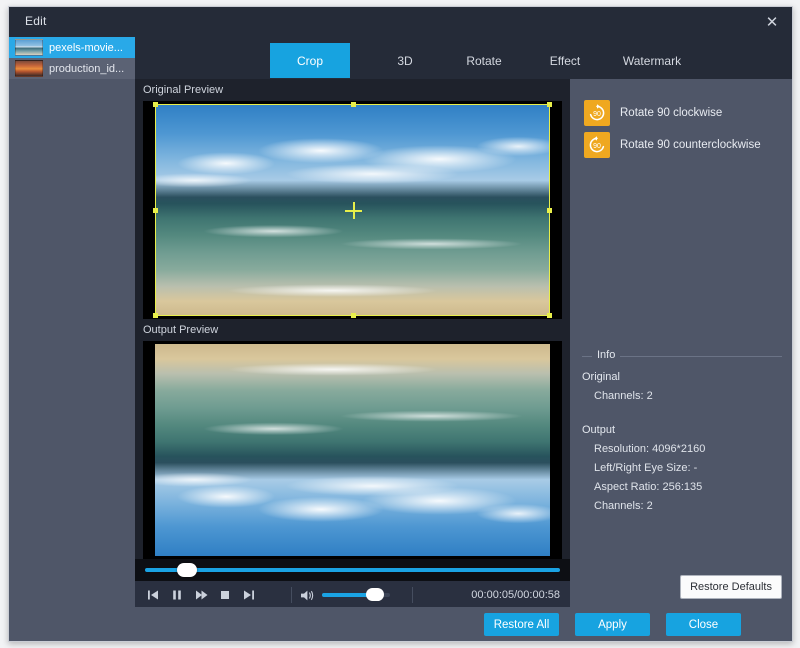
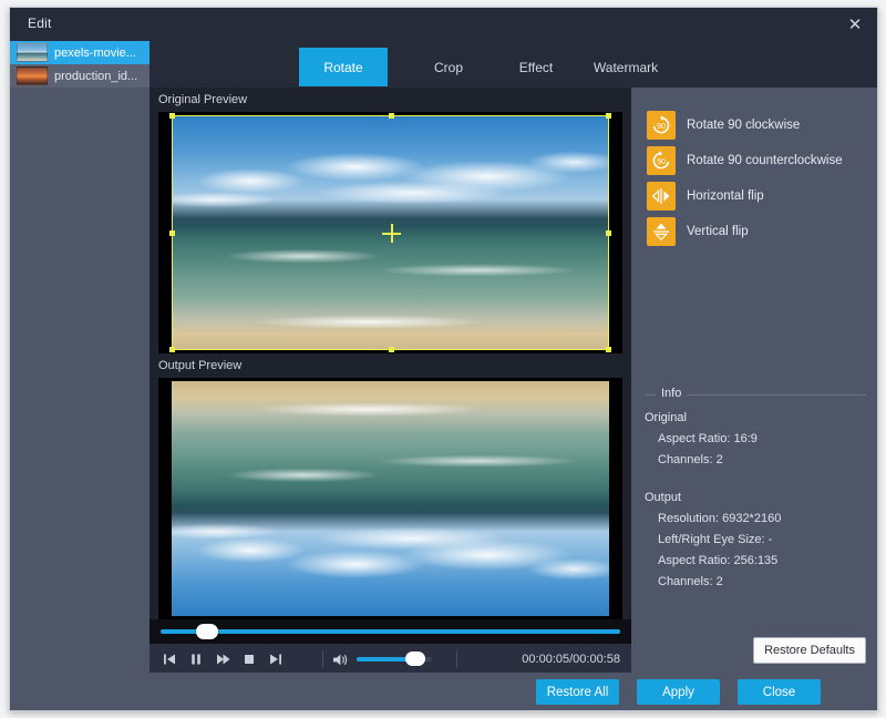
  Edit
  ✕
  pexels-movie...
  production_id...
- Crop
+ Rotate
- 3D
- Rotate
+ Crop
  Effect
  Watermark
  Original Preview
  Output Preview
  00:00:05/00:00:58
  Rotate 90 clockwise
  Rotate 90 counterclockwise
+ Horizontal flip
+ Vertical flip
  Info
  Original
+ Aspect Ratio: 16:9
  Channels: 2
  Output
- Resolution: 4096*2160
+ Resolution: 6932*2160
  Left/Right Eye Size: -
  Aspect Ratio: 256:135
  Channels: 2
  Restore Defaults
  Restore All
  Apply
  Close
